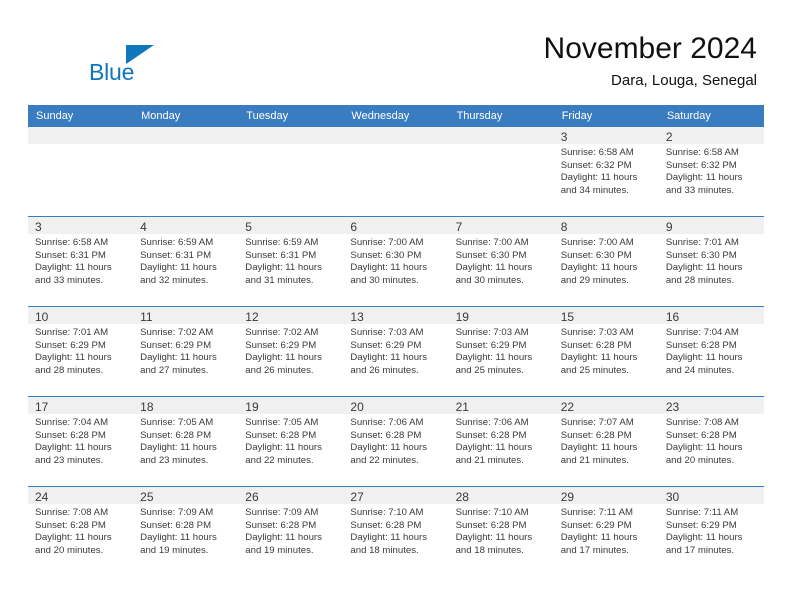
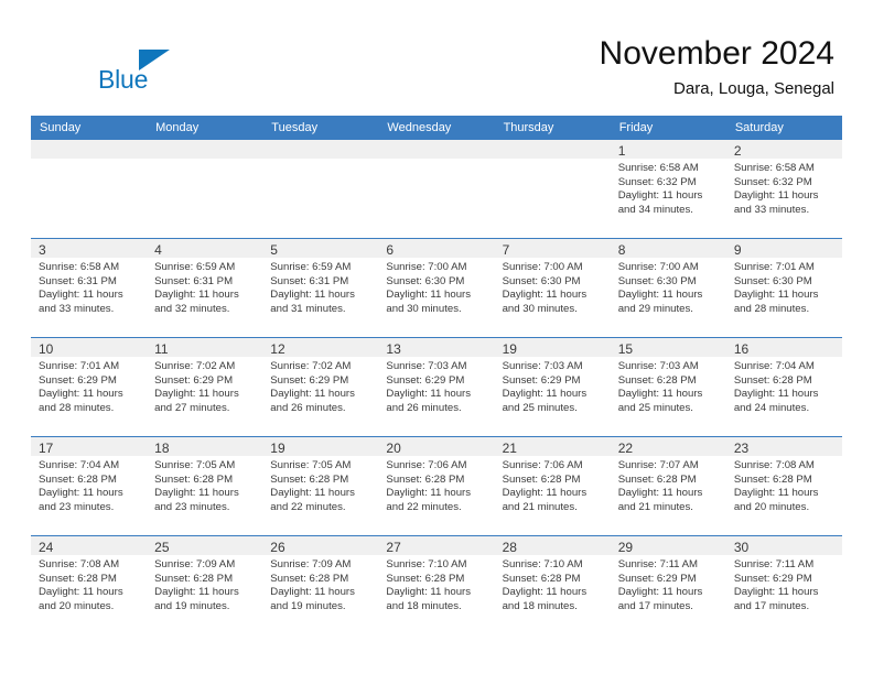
  Blue
  November 2024
  Dara, Louga, Senegal
  Sunday	Monday	Tuesday	Wednesday	Thursday	Friday	Saturday
- 					3Sunrise: 6:58 AMSunset: 6:32 PMDaylight: 11 hoursand 34 minutes.	2Sunrise: 6:58 AMSunset: 6:32 PMDaylight: 11 hoursand 33 minutes.
+ 					1Sunrise: 6:58 AMSunset: 6:32 PMDaylight: 11 hoursand 34 minutes.	2Sunrise: 6:58 AMSunset: 6:32 PMDaylight: 11 hoursand 33 minutes.
  3Sunrise: 6:58 AMSunset: 6:31 PMDaylight: 11 hoursand 33 minutes.	4Sunrise: 6:59 AMSunset: 6:31 PMDaylight: 11 hoursand 32 minutes.	5Sunrise: 6:59 AMSunset: 6:31 PMDaylight: 11 hoursand 31 minutes.	6Sunrise: 7:00 AMSunset: 6:30 PMDaylight: 11 hoursand 30 minutes.	7Sunrise: 7:00 AMSunset: 6:30 PMDaylight: 11 hoursand 30 minutes.	8Sunrise: 7:00 AMSunset: 6:30 PMDaylight: 11 hoursand 29 minutes.	9Sunrise: 7:01 AMSunset: 6:30 PMDaylight: 11 hoursand 28 minutes.
  10Sunrise: 7:01 AMSunset: 6:29 PMDaylight: 11 hoursand 28 minutes.	11Sunrise: 7:02 AMSunset: 6:29 PMDaylight: 11 hoursand 27 minutes.	12Sunrise: 7:02 AMSunset: 6:29 PMDaylight: 11 hoursand 26 minutes.	13Sunrise: 7:03 AMSunset: 6:29 PMDaylight: 11 hoursand 26 minutes.	19Sunrise: 7:03 AMSunset: 6:29 PMDaylight: 11 hoursand 25 minutes.	15Sunrise: 7:03 AMSunset: 6:28 PMDaylight: 11 hoursand 25 minutes.	16Sunrise: 7:04 AMSunset: 6:28 PMDaylight: 11 hoursand 24 minutes.
  17Sunrise: 7:04 AMSunset: 6:28 PMDaylight: 11 hoursand 23 minutes.	18Sunrise: 7:05 AMSunset: 6:28 PMDaylight: 11 hoursand 23 minutes.	19Sunrise: 7:05 AMSunset: 6:28 PMDaylight: 11 hoursand 22 minutes.	20Sunrise: 7:06 AMSunset: 6:28 PMDaylight: 11 hoursand 22 minutes.	21Sunrise: 7:06 AMSunset: 6:28 PMDaylight: 11 hoursand 21 minutes.	22Sunrise: 7:07 AMSunset: 6:28 PMDaylight: 11 hoursand 21 minutes.	23Sunrise: 7:08 AMSunset: 6:28 PMDaylight: 11 hoursand 20 minutes.
  24Sunrise: 7:08 AMSunset: 6:28 PMDaylight: 11 hoursand 20 minutes.	25Sunrise: 7:09 AMSunset: 6:28 PMDaylight: 11 hoursand 19 minutes.	26Sunrise: 7:09 AMSunset: 6:28 PMDaylight: 11 hoursand 19 minutes.	27Sunrise: 7:10 AMSunset: 6:28 PMDaylight: 11 hoursand 18 minutes.	28Sunrise: 7:10 AMSunset: 6:28 PMDaylight: 11 hoursand 18 minutes.	29Sunrise: 7:11 AMSunset: 6:29 PMDaylight: 11 hoursand 17 minutes.	30Sunrise: 7:11 AMSunset: 6:29 PMDaylight: 11 hoursand 17 minutes.
